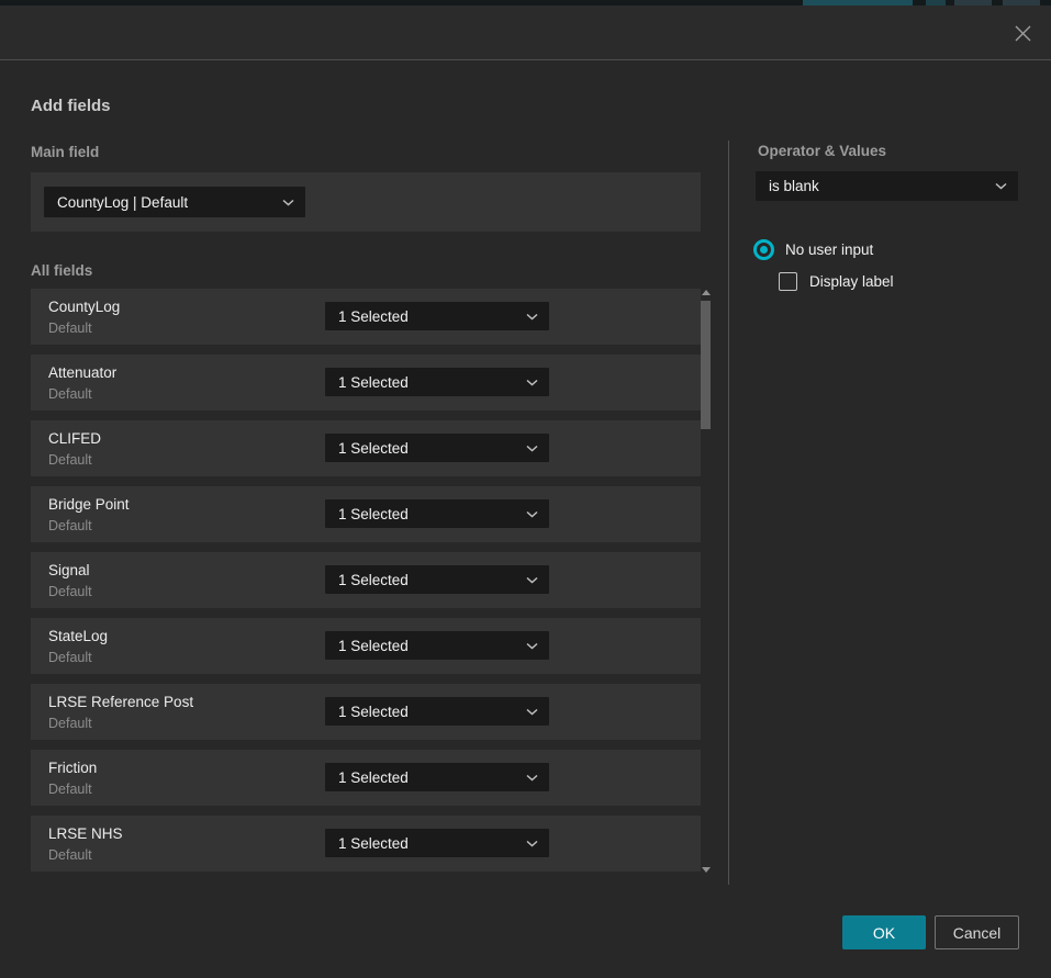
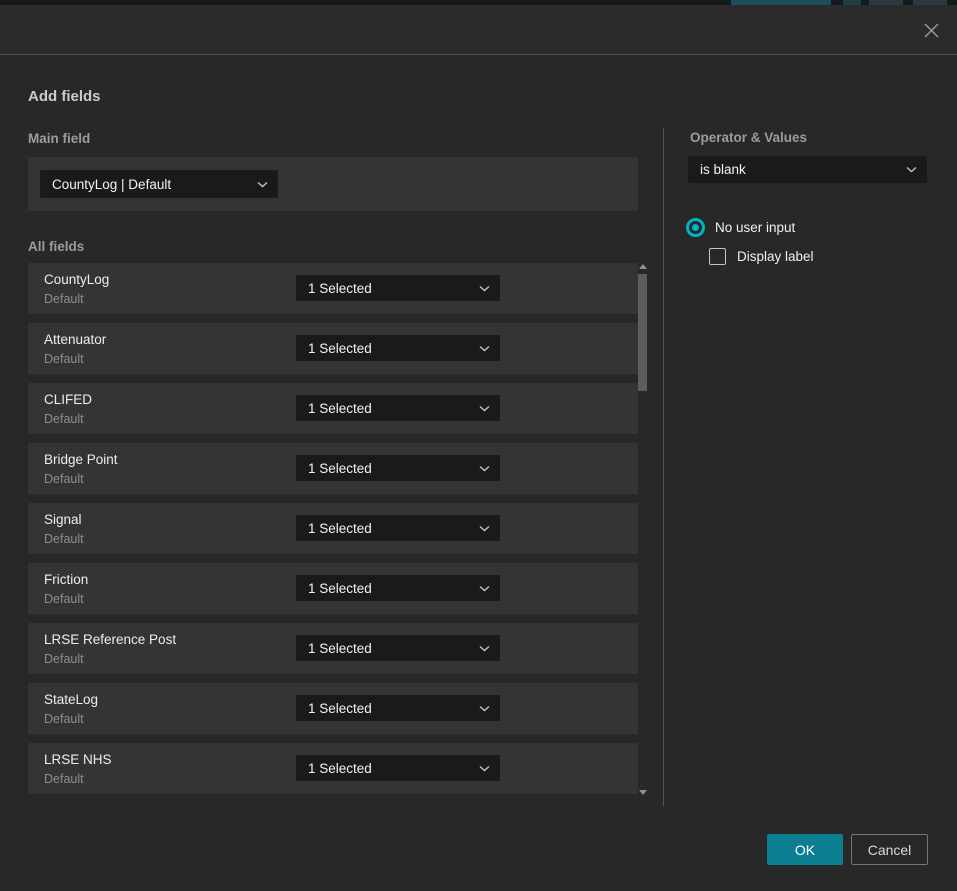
  Add fields
  Main field
  CountyLog | Default
  All fields
  CountyLog
  Default
  1 Selected
  Attenuator
  Default
  1 Selected
  CLIFED
  Default
  1 Selected
  Bridge Point
  Default
  1 Selected
  Signal
  Default
  1 Selected
- StateLog
+ Friction
  Default
  1 Selected
  LRSE Reference Post
  Default
  1 Selected
- Friction
+ StateLog
  Default
  1 Selected
  LRSE NHS
  Default
  1 Selected
  Operator & Values
  is blank
  No user input
  Display label
  OK
  Cancel
